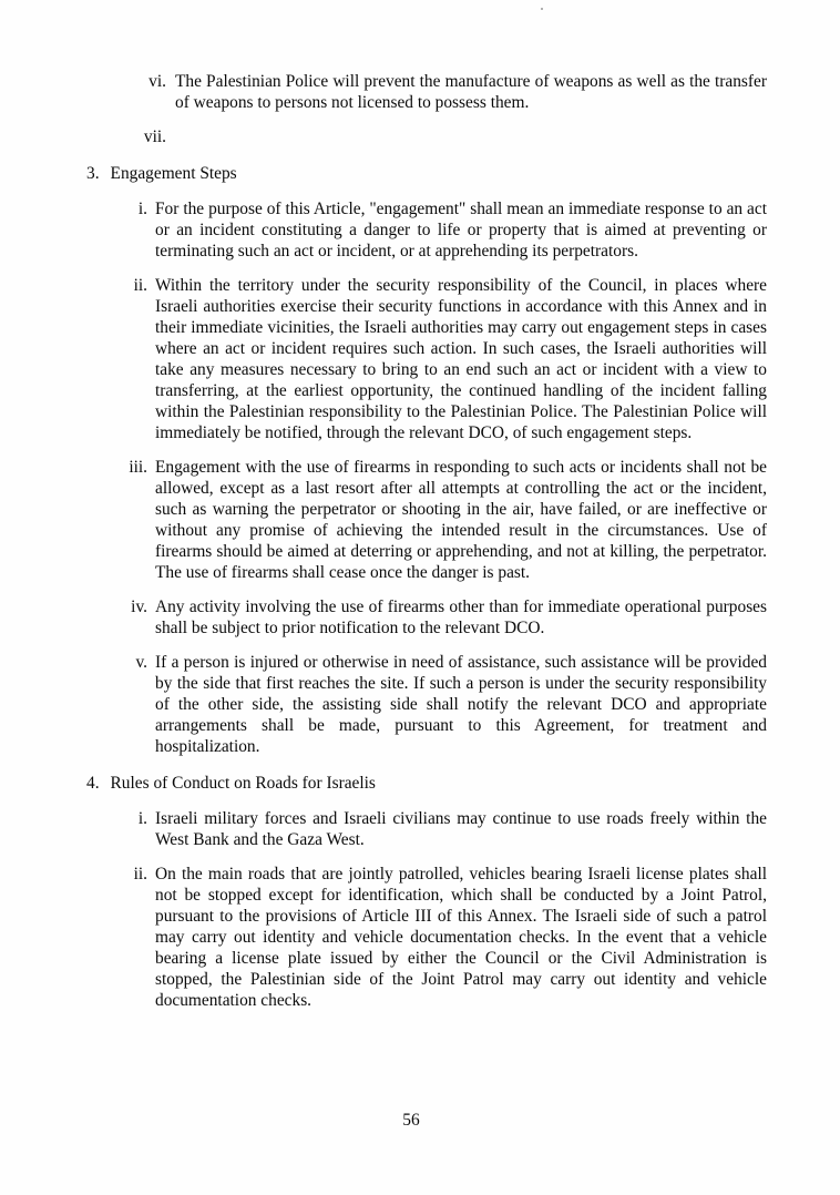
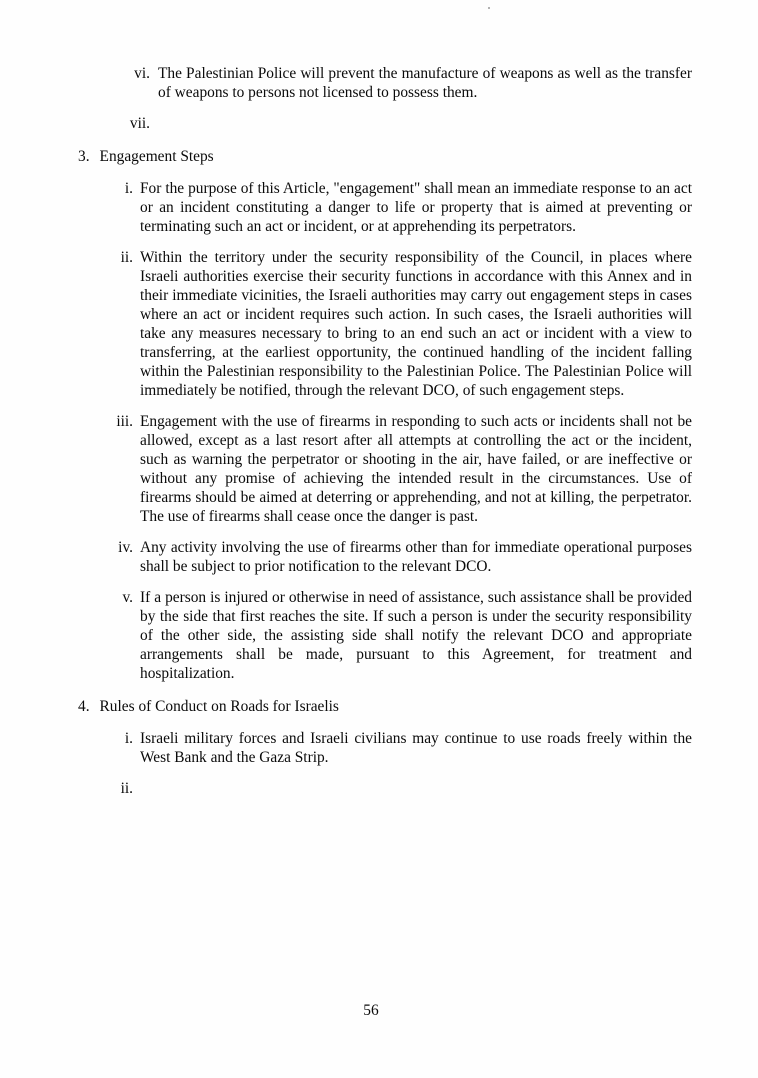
  vi.
  The Palestinian Police will prevent the manufacture of weapons as well as the transfer of weapons to persons not licensed to possess them.
  vii.
  3.
  Engagement Steps
  i.
  For the purpose of this Article, "engagement" shall mean an immediate response to an act or an incident constituting a danger to life or property that is aimed at preventing or terminating such an act or incident, or at apprehending its perpetrators.
  ii.
  Within the territory under the security responsibility of the Council, in places where Israeli authorities exercise their security functions in accordance with this Annex and in their immediate vicinities, the Israeli authorities may carry out engagement steps in cases where an act or incident requires such action. In such cases, the Israeli authorities will take any measures necessary to bring to an end such an act or incident with a view to transferring, at the earliest opportunity, the continued handling of the incident falling within the Palestinian responsibility to the Palestinian Police. The Palestinian Police will immediately be notified, through the relevant DCO, of such engagement steps.
  iii.
  Engagement with the use of firearms in responding to such acts or incidents shall not be allowed, except as a last resort after all attempts at controlling the act or the incident, such as warning the perpetrator or shooting in the air, have failed, or are ineffective or without any promise of achieving the intended result in the circumstances. Use of firearms should be aimed at deterring or apprehending, and not at killing, the perpetrator. The use of firearms shall cease once the danger is past.
  iv.
  Any activity involving the use of firearms other than for immediate operational purposes shall be subject to prior notification to the relevant DCO.
  v.
- If a person is injured or otherwise in need of assistance, such assistance will be provided by the side that first reaches the site. If such a person is under the security responsibility of the other side, the assisting side shall notify the relevant DCO and appropriate arrangements shall be made, pursuant to this Agreement, for treatment and hospitalization.
+ If a person is injured or otherwise in need of assistance, such assistance shall be provided by the side that first reaches the site. If such a person is under the security responsibility of the other side, the assisting side shall notify the relevant DCO and appropriate arrangements shall be made, pursuant to this Agreement, for treatment and hospitalization.
  4.
  Rules of Conduct on Roads for Israelis
  i.
- Israeli military forces and Israeli civilians may continue to use roads freely within the West Bank and the Gaza West.
+ Israeli military forces and Israeli civilians may continue to use roads freely within the West Bank and the Gaza Strip.
  ii.
- On the main roads that are jointly patrolled, vehicles bearing Israeli license plates shall not be stopped except for identification, which shall be conducted by a Joint Patrol, pursuant to the provisions of Article III of this Annex. The Israeli side of such a patrol may carry out identity and vehicle documentation checks. In the event that a vehicle bearing a license plate issued by either the Council or the Civil Administration is stopped, the Palestinian side of the Joint Patrol may carry out identity and vehicle documentation checks.
  56
